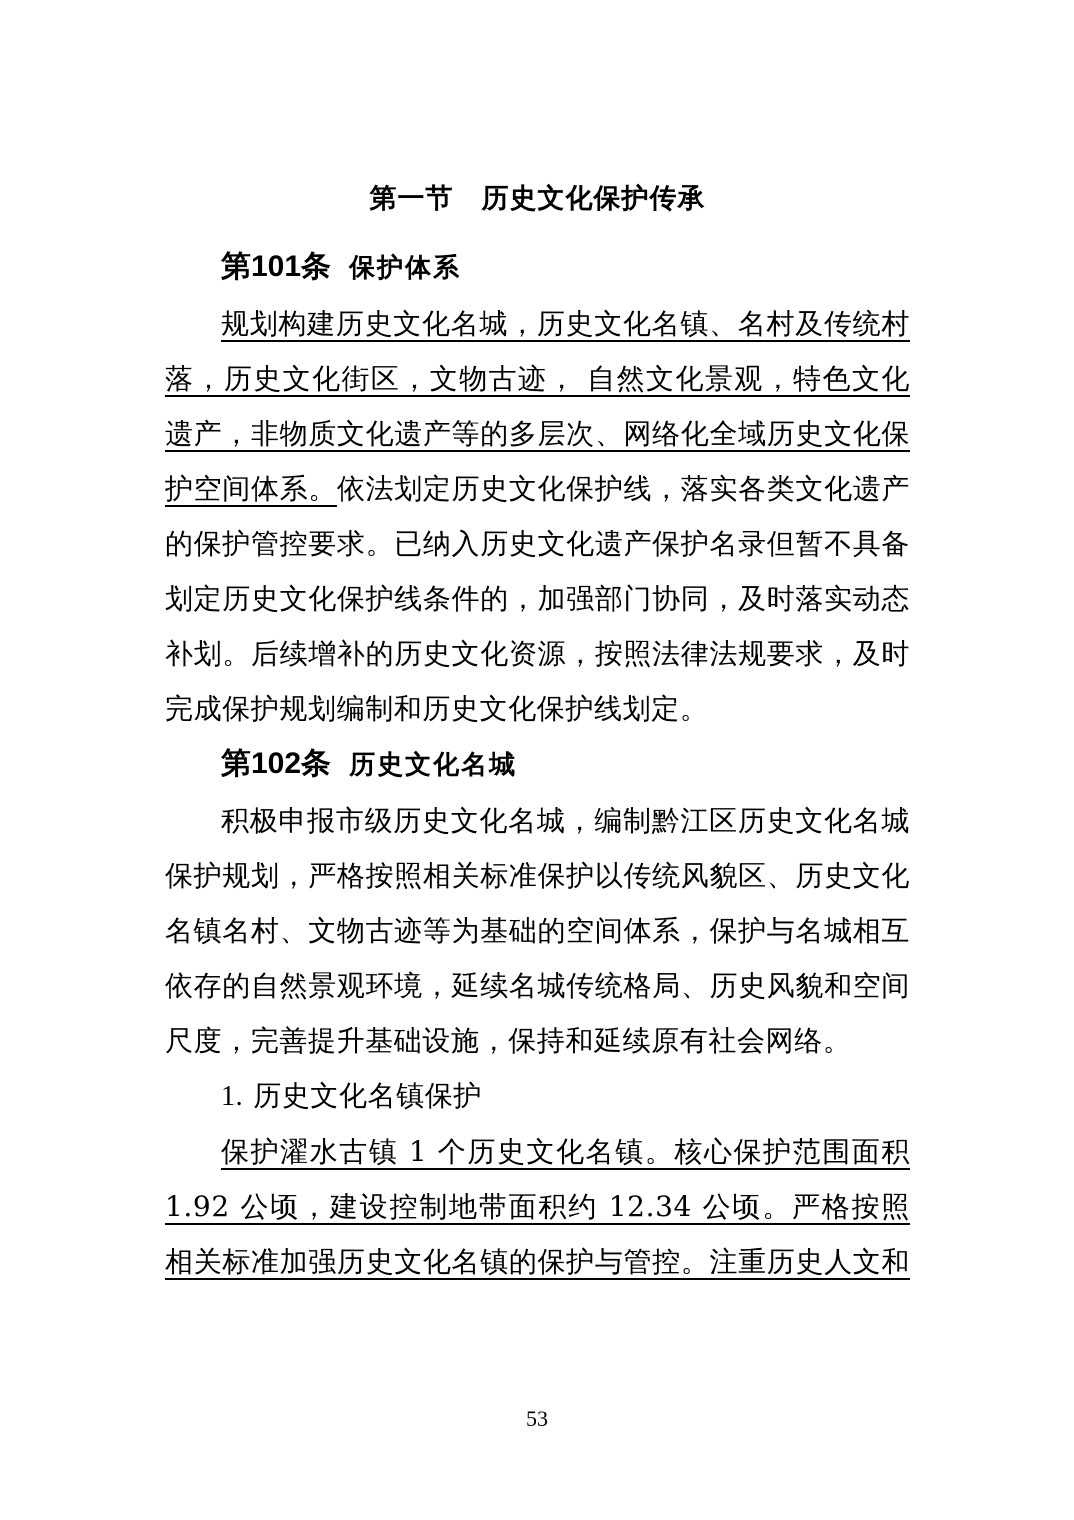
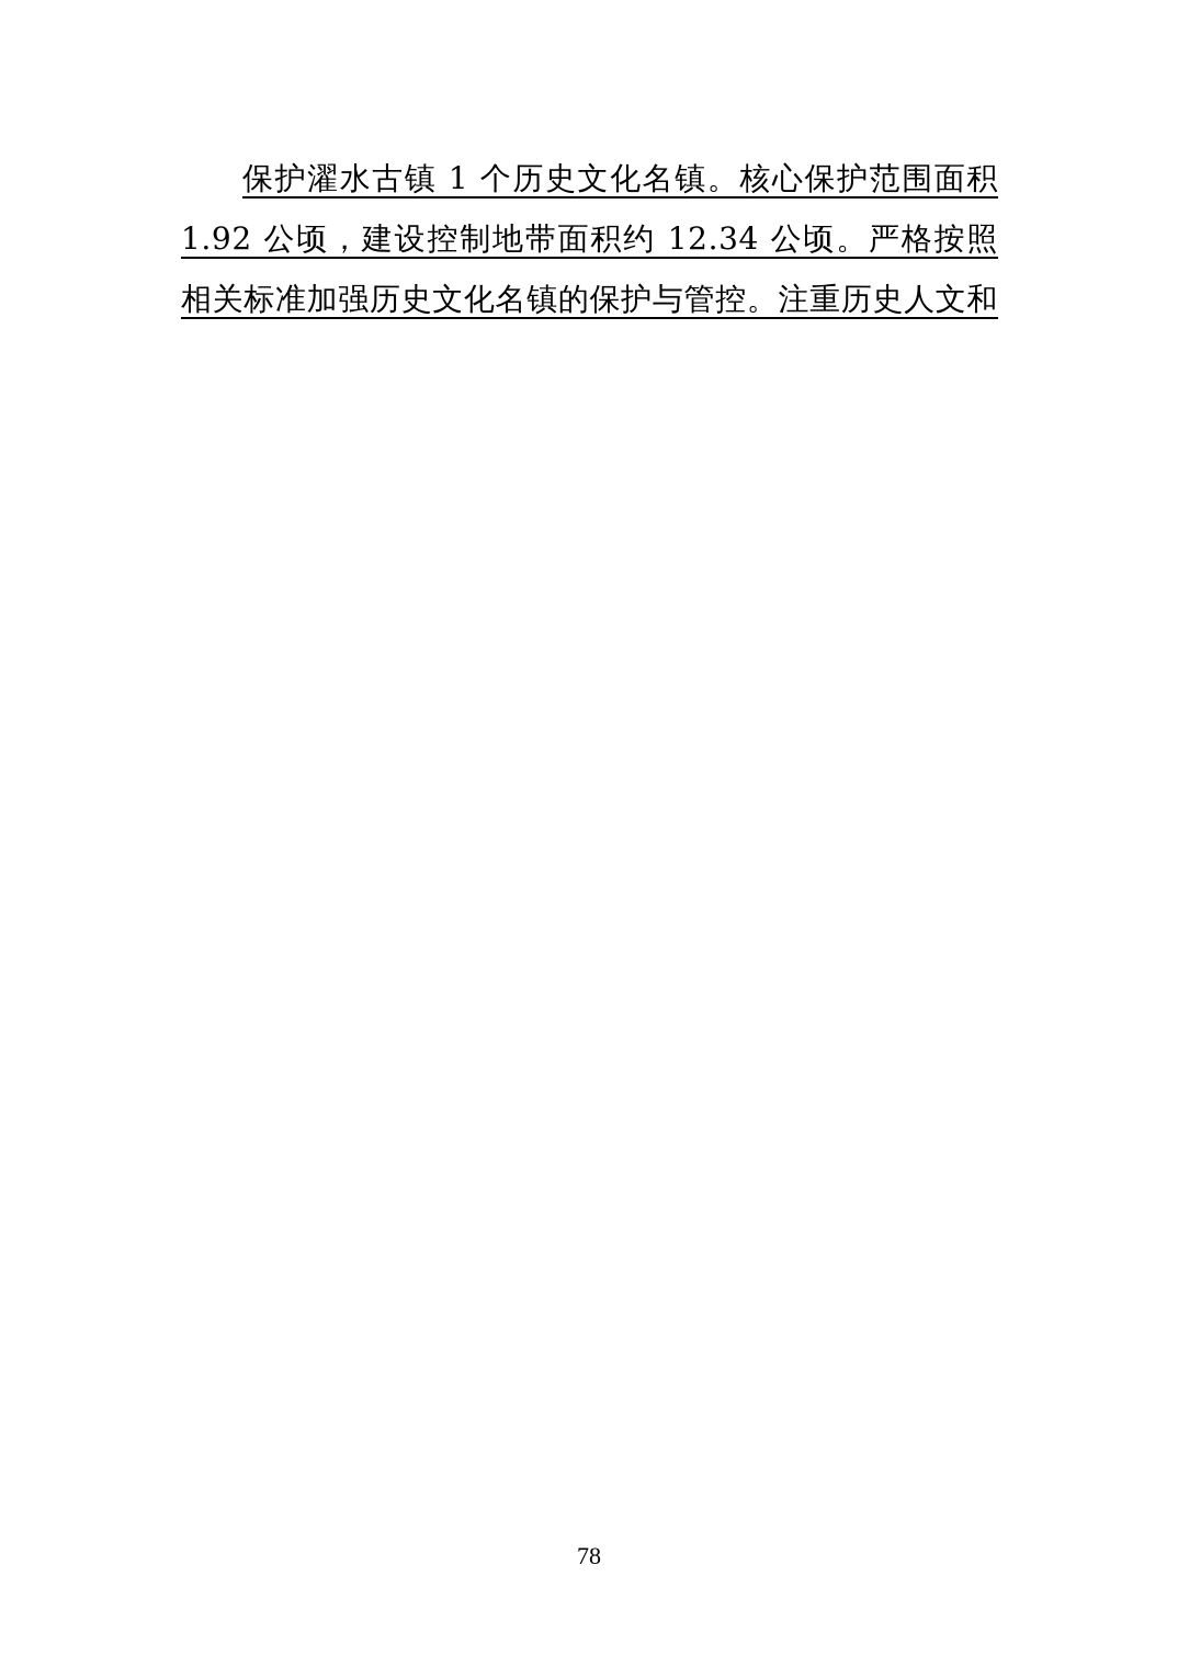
- 第一节 历史文化保护传承
- 第101条 保护体系
- 规划构建历史文化名城，历史文化名镇、名村及传统村落，历史文化街区，文物古迹， 自然文化景观，特色文化遗产，非物质文化遗产等的多层次、网络化全域历史文化保护空间体系。依法划定历史文化保护线，落实各类文化遗产的保护管控要求。已纳入历史文化遗产保护名录但暂不具备划定历史文化保护线条件的，加强部门协同，及时落实动态补划。后续增补的历史文化资源，按照法律法规要求，及时完成保护规划编制和历史文化保护线划定。
- 第102条 历史文化名城
- 积极申报市级历史文化名城，编制黔江区历史文化名城保护规划，严格按照相关标准保护以传统风貌区、历史文化名镇名村、文物古迹等为基础的空间体系，保护与名城相互依存的自然景观环境，延续名城传统格局、历史风貌和空间尺度，完善提升基础设施，保持和延续原有社会网络。
- 1. 历史文化名镇保护
  保护濯水古镇 1 个历史文化名镇。核心保护范围面积 1.92 公顷，建设控制地带面积约 12.34 公顷。严格按照相关标准加强历史文化名镇的保护与管控。注重历史人文和
- 53
+ 78
